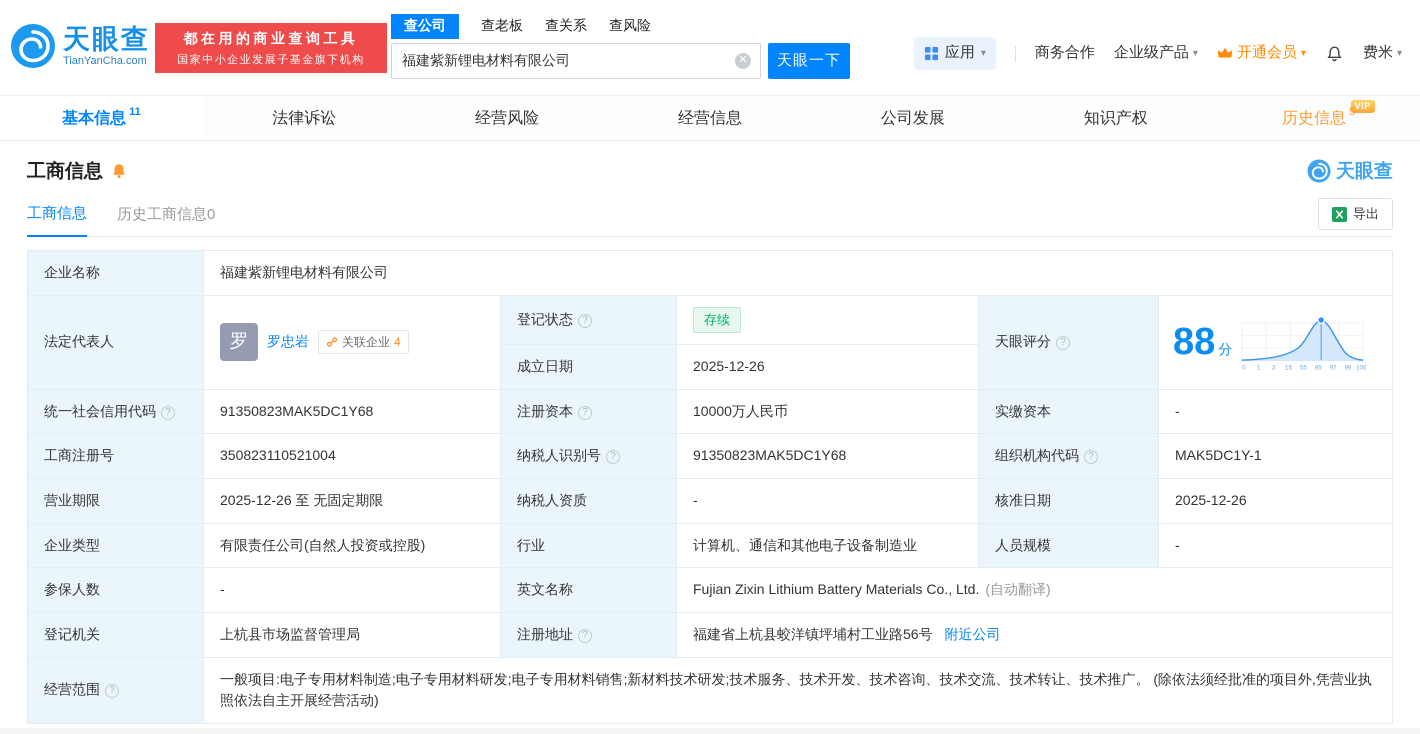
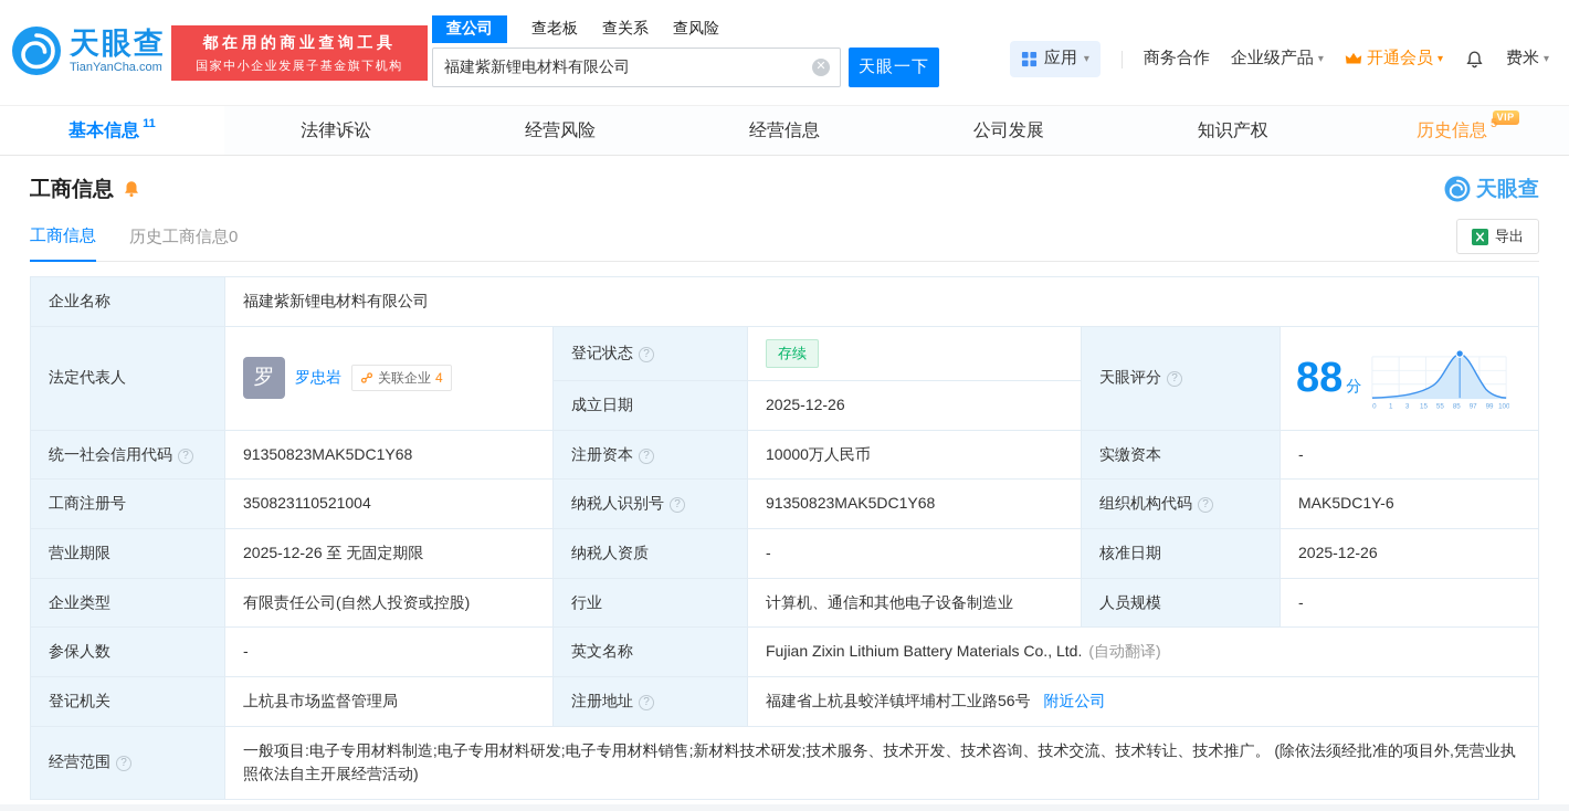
  天眼查
  TianYanCha.com
  都在用的商业查询工具
  国家中小企业发展子基金旗下机构
  查公司
  查老板
  查关系
  查风险
  福建紫新锂电材料有限公司
  ✕
  天眼一下
  应用
  ▾
  商务合作
  企业级产品
  ▾
  开通会员
  ▾
  费米
  ▾
  基本信息
  11
  法律诉讼
  经营风险
  经营信息
  公司发展
  知识产权
  VIP
  历史信息
  5
  工商信息
  天眼查
  工商信息
  历史工商信息0
  导出
  企业名称	福建紫新锂电材料有限公司
  成立日期	2025-12-26
  统一社会信用代码 ?	91350823MAK5DC1Y68	注册资本 ?	10000万人民币	实缴资本	-
- 工商注册号	350823110521004	纳税人识别号 ?	91350823MAK5DC1Y68	组织机构代码 ?	MAK5DC1Y-1
+ 工商注册号	350823110521004	纳税人识别号 ?	91350823MAK5DC1Y68	组织机构代码 ?	MAK5DC1Y-6
  营业期限	2025-12-26 至 无固定期限	纳税人资质	-	核准日期	2025-12-26
  企业类型	有限责任公司(自然人投资或控股)	行业	计算机、通信和其他电子设备制造业	人员规模	-
  参保人数	-	英文名称	Fujian Zixin Lithium Battery Materials Co., Ltd. (自动翻译)
  登记机关	上杭县市场监督管理局	注册地址 ?	福建省上杭县蛟洋镇坪埔村工业路56号 附近公司
  经营范围 ?	一般项目:电子专用材料制造;电子专用材料研发;电子专用材料销售;新材料技术研发;技术服务、技术开发、技术咨询、技术交流、技术转让、技术推广。 (除依法须经批准的项目外,凭营业执照依法自主开展经营活动)
